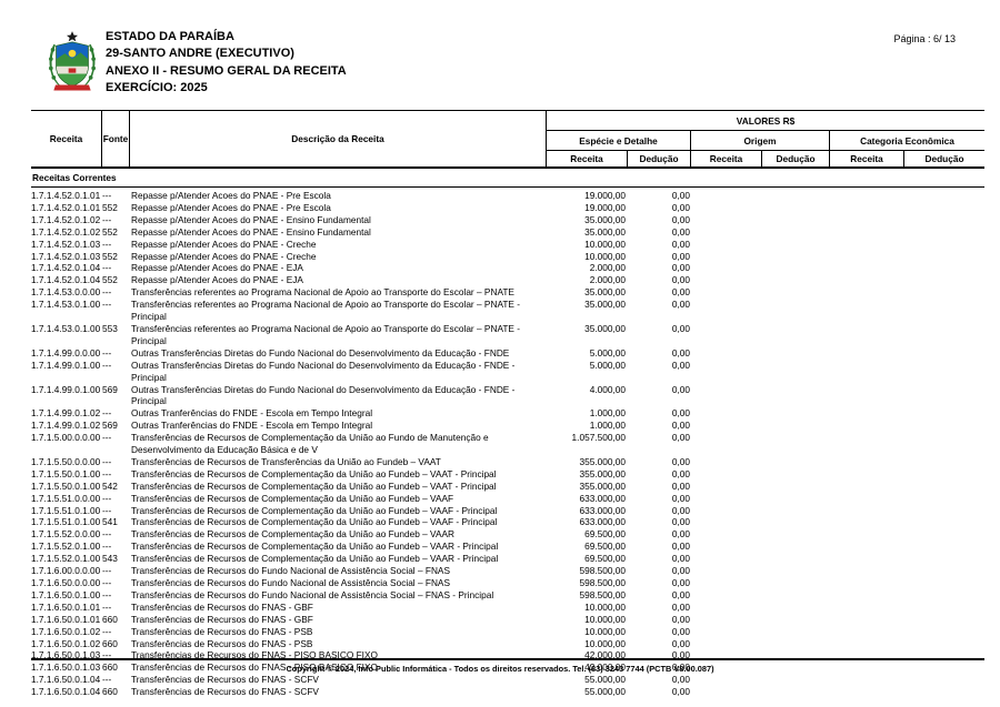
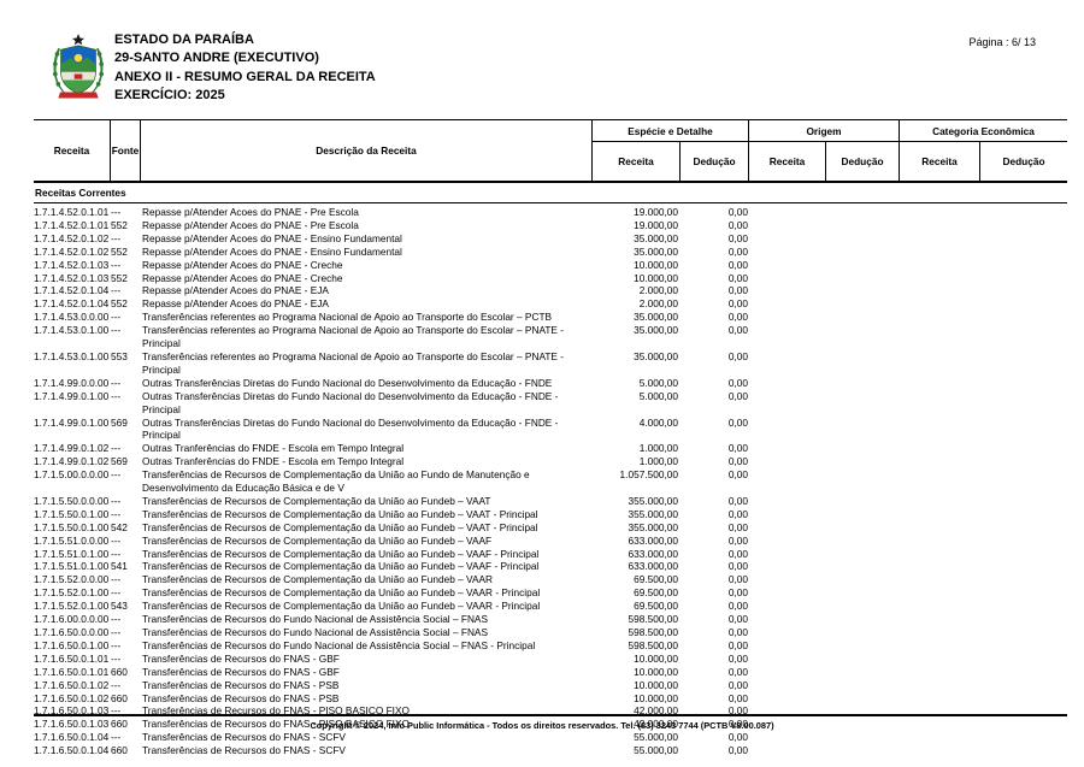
  ESTADO DA PARAÍBA
  29-SANTO ANDRE (EXECUTIVO)
  ANEXO II - RESUMO GERAL DA RECEITA
  EXERCÍCIO: 2025
  Página : 6/ 13
  Receita
  Fonte
  Descrição da Receita
- VALORES R$
  Espécie e Detalhe
  Origem
  Categoria Econômica
  Receita
  Dedução
  Receita
  Dedução
  Receita
  Dedução
  Receitas Correntes
  1.7.1.4.52.0.1.01
  ---
  Repasse p/Atender Acoes do PNAE - Pre Escola
  19.000,00
  0,00
  1.7.1.4.52.0.1.01
  552
  Repasse p/Atender Acoes do PNAE - Pre Escola
  19.000,00
  0,00
  1.7.1.4.52.0.1.02
  ---
  Repasse p/Atender Acoes do PNAE - Ensino Fundamental
  35.000,00
  0,00
  1.7.1.4.52.0.1.02
  552
  Repasse p/Atender Acoes do PNAE - Ensino Fundamental
  35.000,00
  0,00
  1.7.1.4.52.0.1.03
  ---
  Repasse p/Atender Acoes do PNAE - Creche
  10.000,00
  0,00
  1.7.1.4.52.0.1.03
  552
  Repasse p/Atender Acoes do PNAE - Creche
  10.000,00
  0,00
  1.7.1.4.52.0.1.04
  ---
  Repasse p/Atender Acoes do PNAE - EJA
  2.000,00
  0,00
  1.7.1.4.52.0.1.04
  552
  Repasse p/Atender Acoes do PNAE - EJA
  2.000,00
  0,00
  1.7.1.4.53.0.0.00
  ---
- Transferências referentes ao Programa Nacional de Apoio ao Transporte do Escolar – PNATE
+ Transferências referentes ao Programa Nacional de Apoio ao Transporte do Escolar – PCTB
  35.000,00
  0,00
  1.7.1.4.53.0.1.00
  ---
  Transferências referentes ao Programa Nacional de Apoio ao Transporte do Escolar – PNATE - Principal
  35.000,00
  0,00
  1.7.1.4.53.0.1.00
  553
  Transferências referentes ao Programa Nacional de Apoio ao Transporte do Escolar – PNATE - Principal
  35.000,00
  0,00
  1.7.1.4.99.0.0.00
  ---
  Outras Transferências Diretas do Fundo Nacional do Desenvolvimento da Educação - FNDE
  5.000,00
  0,00
  1.7.1.4.99.0.1.00
  ---
  Outras Transferências Diretas do Fundo Nacional do Desenvolvimento da Educação - FNDE - Principal
  5.000,00
  0,00
  1.7.1.4.99.0.1.00
  569
  Outras Transferências Diretas do Fundo Nacional do Desenvolvimento da Educação - FNDE - Principal
  4.000,00
  0,00
  1.7.1.4.99.0.1.02
  ---
  Outras Tranferências do FNDE - Escola em Tempo Integral
  1.000,00
  0,00
  1.7.1.4.99.0.1.02
  569
  Outras Tranferências do FNDE - Escola em Tempo Integral
  1.000,00
  0,00
  1.7.1.5.00.0.0.00
  ---
  Transferências de Recursos de Complementação da União ao Fundo de Manutenção e Desenvolvimento da Educação Básica e de V
  1.057.500,00
  0,00
  1.7.1.5.50.0.0.00
  ---
- Transferências de Recursos de Transferências da União ao Fundeb – VAAT
+ Transferências de Recursos de Complementação da União ao Fundeb – VAAT
  355.000,00
  0,00
  1.7.1.5.50.0.1.00
  ---
  Transferências de Recursos de Complementação da União ao Fundeb – VAAT - Principal
  355.000,00
  0,00
  1.7.1.5.50.0.1.00
  542
  Transferências de Recursos de Complementação da União ao Fundeb – VAAT - Principal
  355.000,00
  0,00
  1.7.1.5.51.0.0.00
  ---
  Transferências de Recursos de Complementação da União ao Fundeb – VAAF
  633.000,00
  0,00
  1.7.1.5.51.0.1.00
  ---
  Transferências de Recursos de Complementação da União ao Fundeb – VAAF - Principal
  633.000,00
  0,00
  1.7.1.5.51.0.1.00
  541
  Transferências de Recursos de Complementação da União ao Fundeb – VAAF - Principal
  633.000,00
  0,00
  1.7.1.5.52.0.0.00
  ---
  Transferências de Recursos de Complementação da União ao Fundeb – VAAR
  69.500,00
  0,00
  1.7.1.5.52.0.1.00
  ---
  Transferências de Recursos de Complementação da União ao Fundeb – VAAR - Principal
  69.500,00
  0,00
  1.7.1.5.52.0.1.00
  543
  Transferências de Recursos de Complementação da União ao Fundeb – VAAR - Principal
  69.500,00
  0,00
  1.7.1.6.00.0.0.00
  ---
  Transferências de Recursos do Fundo Nacional de Assistência Social – FNAS
  598.500,00
  0,00
  1.7.1.6.50.0.0.00
  ---
  Transferências de Recursos do Fundo Nacional de Assistência Social – FNAS
  598.500,00
  0,00
  1.7.1.6.50.0.1.00
  ---
  Transferências de Recursos do Fundo Nacional de Assistência Social – FNAS - Principal
  598.500,00
  0,00
  1.7.1.6.50.0.1.01
  ---
  Transferências de Recursos do FNAS - GBF
  10.000,00
  0,00
  1.7.1.6.50.0.1.01
  660
  Transferências de Recursos do FNAS - GBF
  10.000,00
  0,00
  1.7.1.6.50.0.1.02
  ---
  Transferências de Recursos do FNAS - PSB
  10.000,00
  0,00
  1.7.1.6.50.0.1.02
  660
  Transferências de Recursos do FNAS - PSB
  10.000,00
  0,00
  1.7.1.6.50.0.1.03
  ---
  Transferências de Recursos do FNAS - PISO BASICO FIXO
  42.000,00
  0,00
  1.7.1.6.50.0.1.03
  660
  Transferências de Recursos do FNAS - PISO BASICO FIXO
  42.000,00
  0,00
  1.7.1.6.50.0.1.04
  ---
  Transferências de Recursos do FNAS - SCFV
  55.000,00
  0,00
  1.7.1.6.50.0.1.04
  660
  Transferências de Recursos do FNAS - SCFV
  55.000,00
  0,00
  Copyright © 2024, Info Public Informática - Todos os direitos reservados. Tel. (83) 3243 7744 (PCTB V8.00.087)
